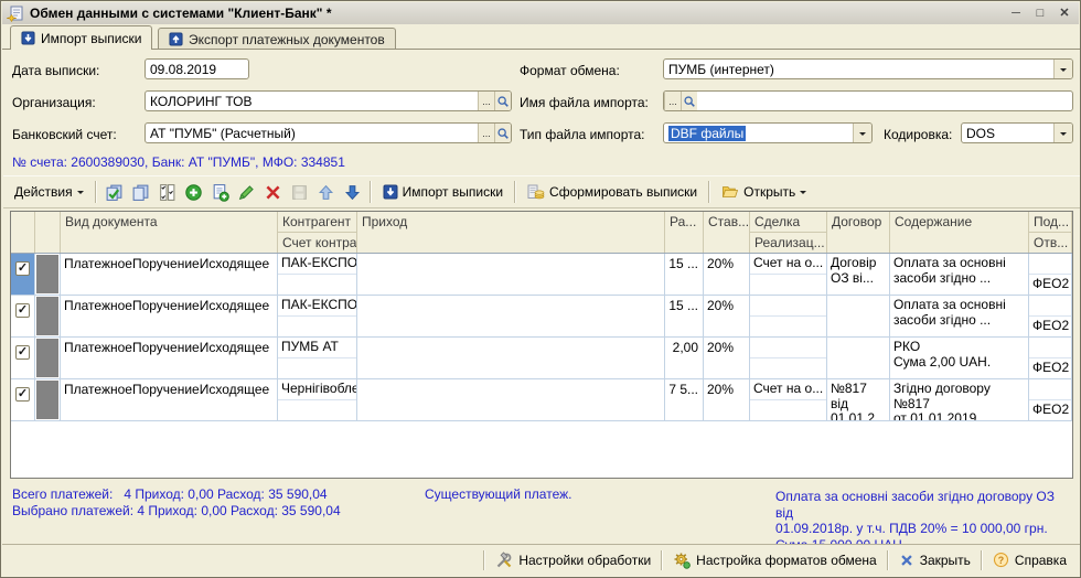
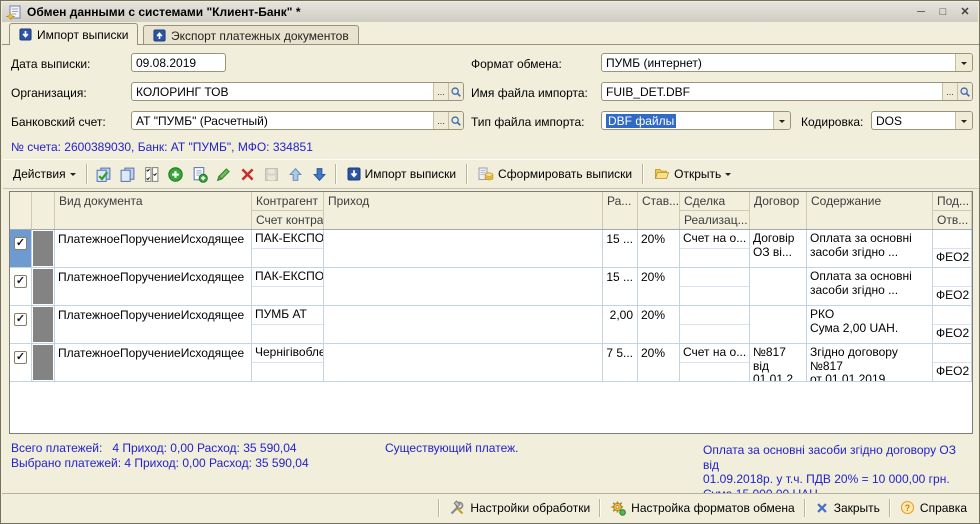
  Обмен данными с системами "Клиент-Банк" *
  ─
  □
  ✕
  Импорт выписки
  Экспорт платежных документов
  Дата выписки:
  09.08.2019
  Организация:
  КОЛОРИНГ ТОВ
  ...
  Банковский счет:
  АТ "ПУМБ" (Расчетный)
  ...
  № счета: 2600389030, Банк: АТ "ПУМБ", МФО: 334851
  Формат обмена:
  ПУМБ (интернет)
  Имя файла импорта:
+ FUIB_DET.DBF
  ...
  Тип файла импорта:
  DBF файлы
  Кодировка:
  DOS
  Действия
  Импорт выписки
  Сформировать выписки
  Открыть
  Вид документа
  Контрагент
  Приход
  Ра...
  Став...
  Сделка
  Реализац...
  Договор
  Содержание
  Под...
  Отв...
  ✓
  ПлатежноеПоручениеИсходящее
  15 ...
  20%
  Счет на о...
  Договір
  ОЗ ві...
  Оплата за основні
  засоби згідно ...
  ФЕО2
  ✓
  ПлатежноеПоручениеИсходящее
  15 ...
  20%
  Оплата за основні
  засоби згідно ...
  ФЕО2
  ✓
  ПлатежноеПоручениеИсходящее
  ПУМБ АТ
  2,00
  20%
  РКО
  Сума 2,00 UAH.
  ФЕО2
  ✓
  ПлатежноеПоручениеИсходящее
  Чернігівобле
  7 5...
  20%
  Счет на о...
  №817 від
  01.01.2...
  Згідно договору №817
  от 01.01.2019...
  ФЕО2
  Всего платежей: 4 Приход: 0,00 Расход: 35 590,04
  Выбрано платежей: 4 Приход: 0,00 Расход: 35 590,04
  Существующий платеж.
  Оплата за основні засоби згідно договору ОЗ від
  01.09.2018р. у т.ч. ПДВ 20% = 10 000,00 грн.
  Настройки обработки
  Настройка форматов обмена
  Закрыть
  ?
  Справка
